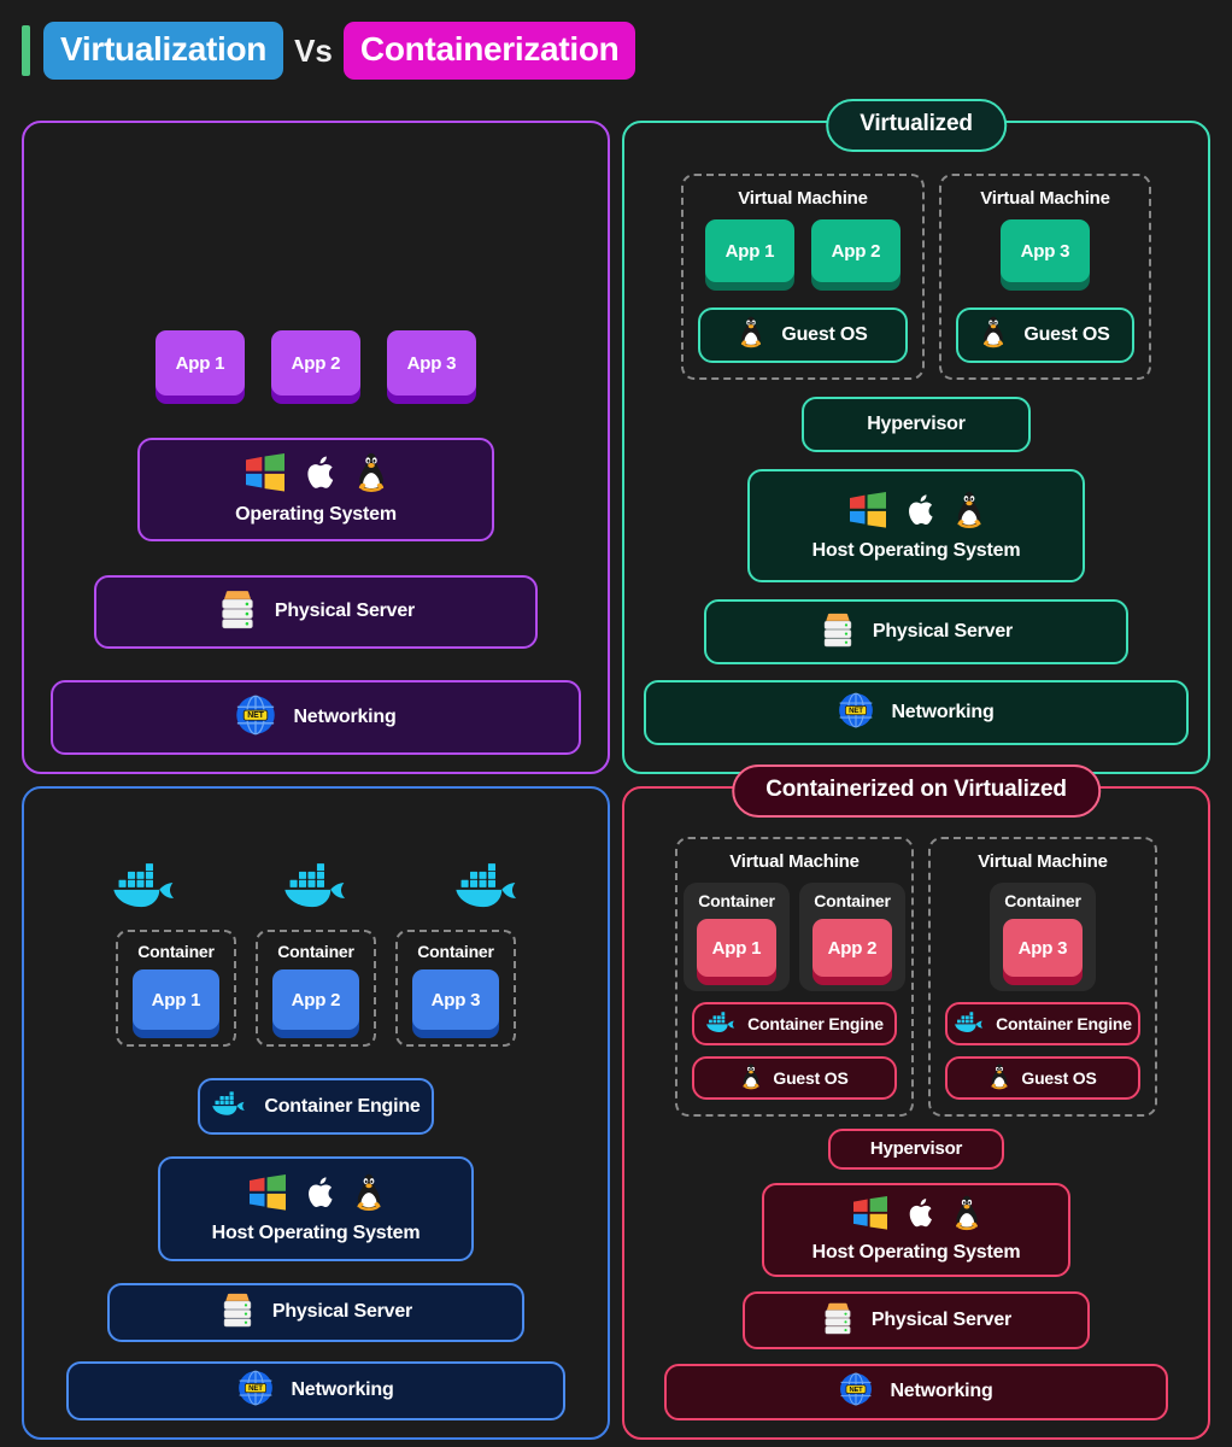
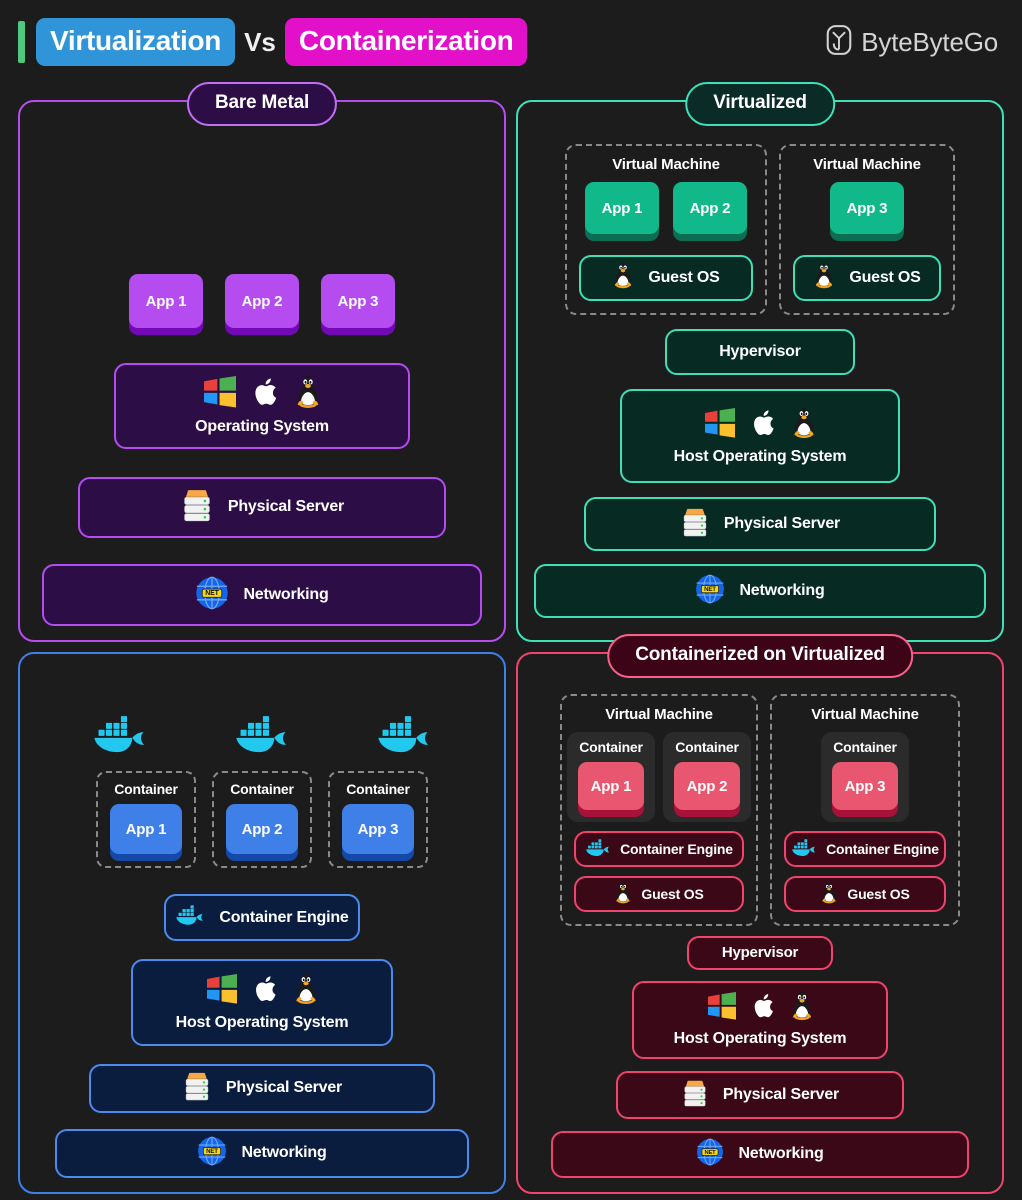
  Virtualization
  Vs
  Containerization
+ ByteByteGo
+ Bare Metal
  App 1
  App 2
  App 3
  Operating System
  Physical Server
  Networking
  Virtualized
  Virtual Machine
  App 1
  App 2
  Guest OS
  Virtual Machine
  App 3
  Guest OS
  Hypervisor
  Host Operating System
  Physical Server
  Networking
  Container
  App 1
  Container
  App 2
  Container
  App 3
  Container Engine
  Host Operating System
  Physical Server
  Networking
  Containerized on Virtualized
  Virtual Machine
  Container
  App 1
  Container
  App 2
  Container Engine
  Guest OS
  Virtual Machine
  Container
  App 3
  Container Engine
  Guest OS
  Hypervisor
  Host Operating System
  Physical Server
  Networking
